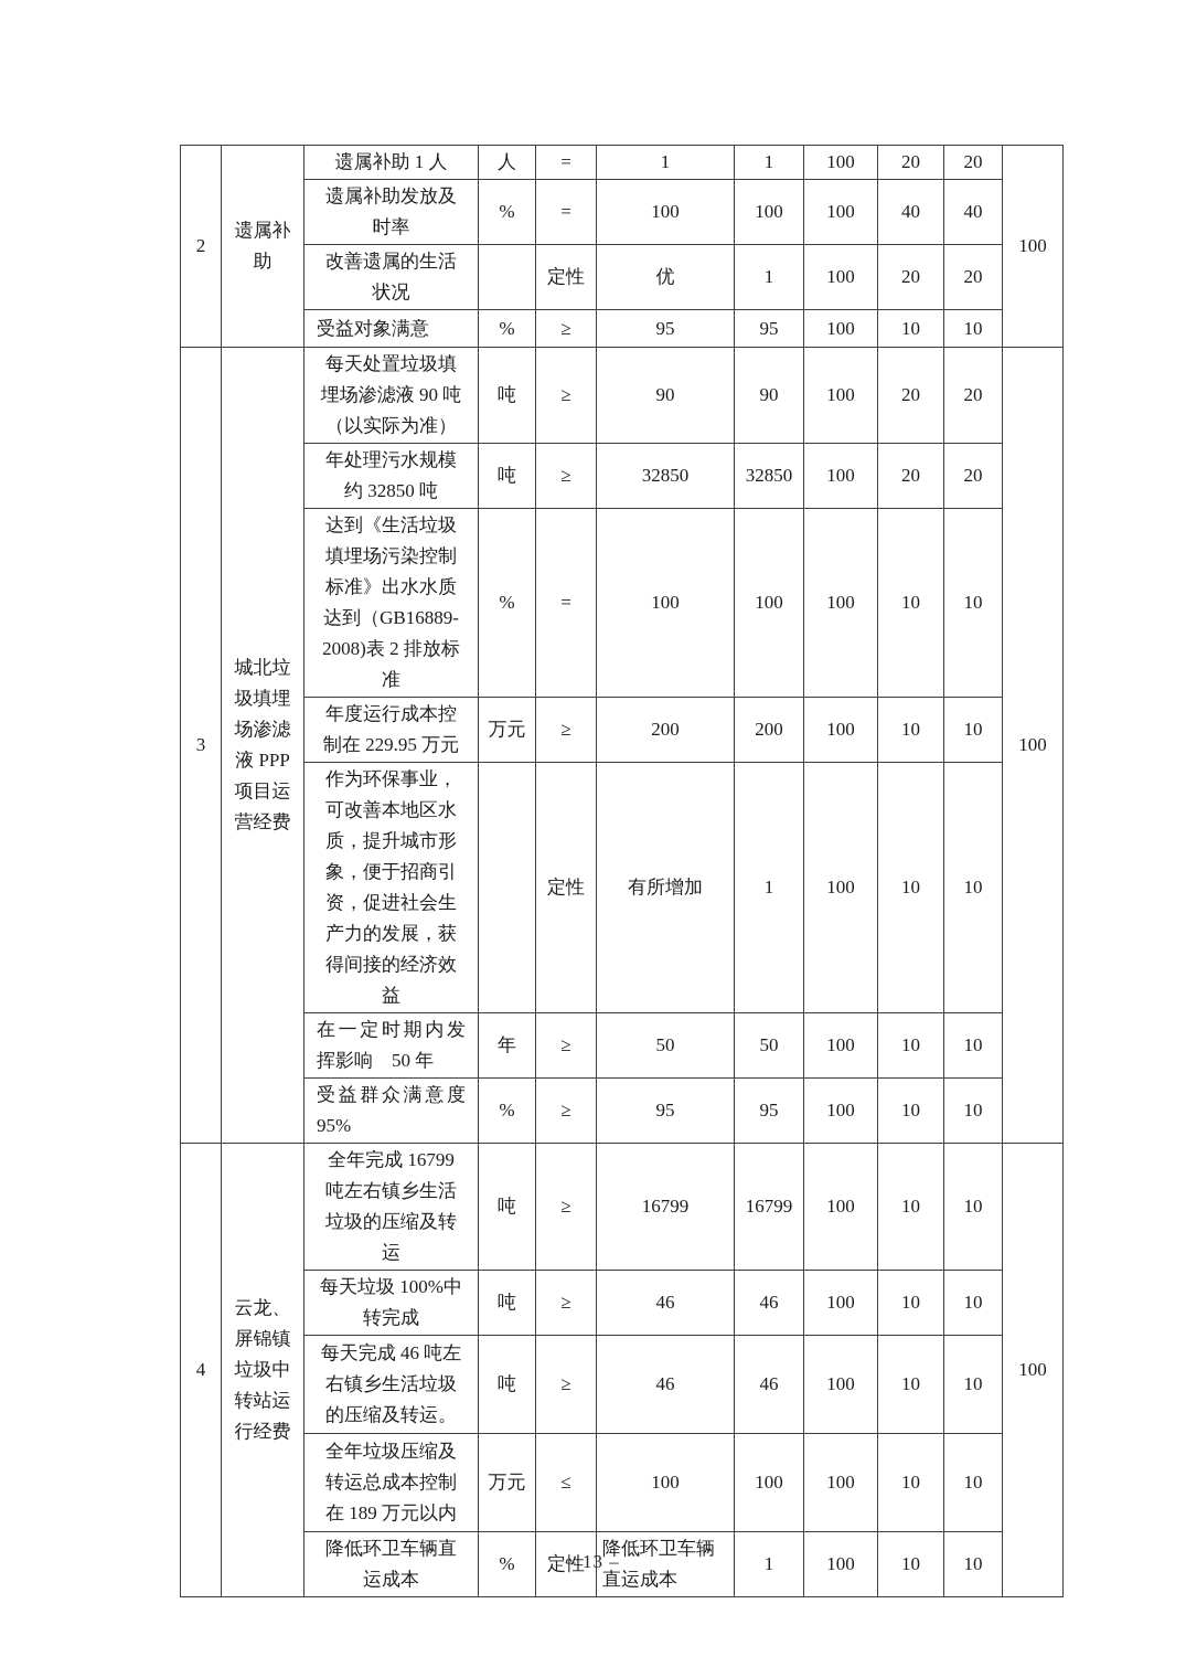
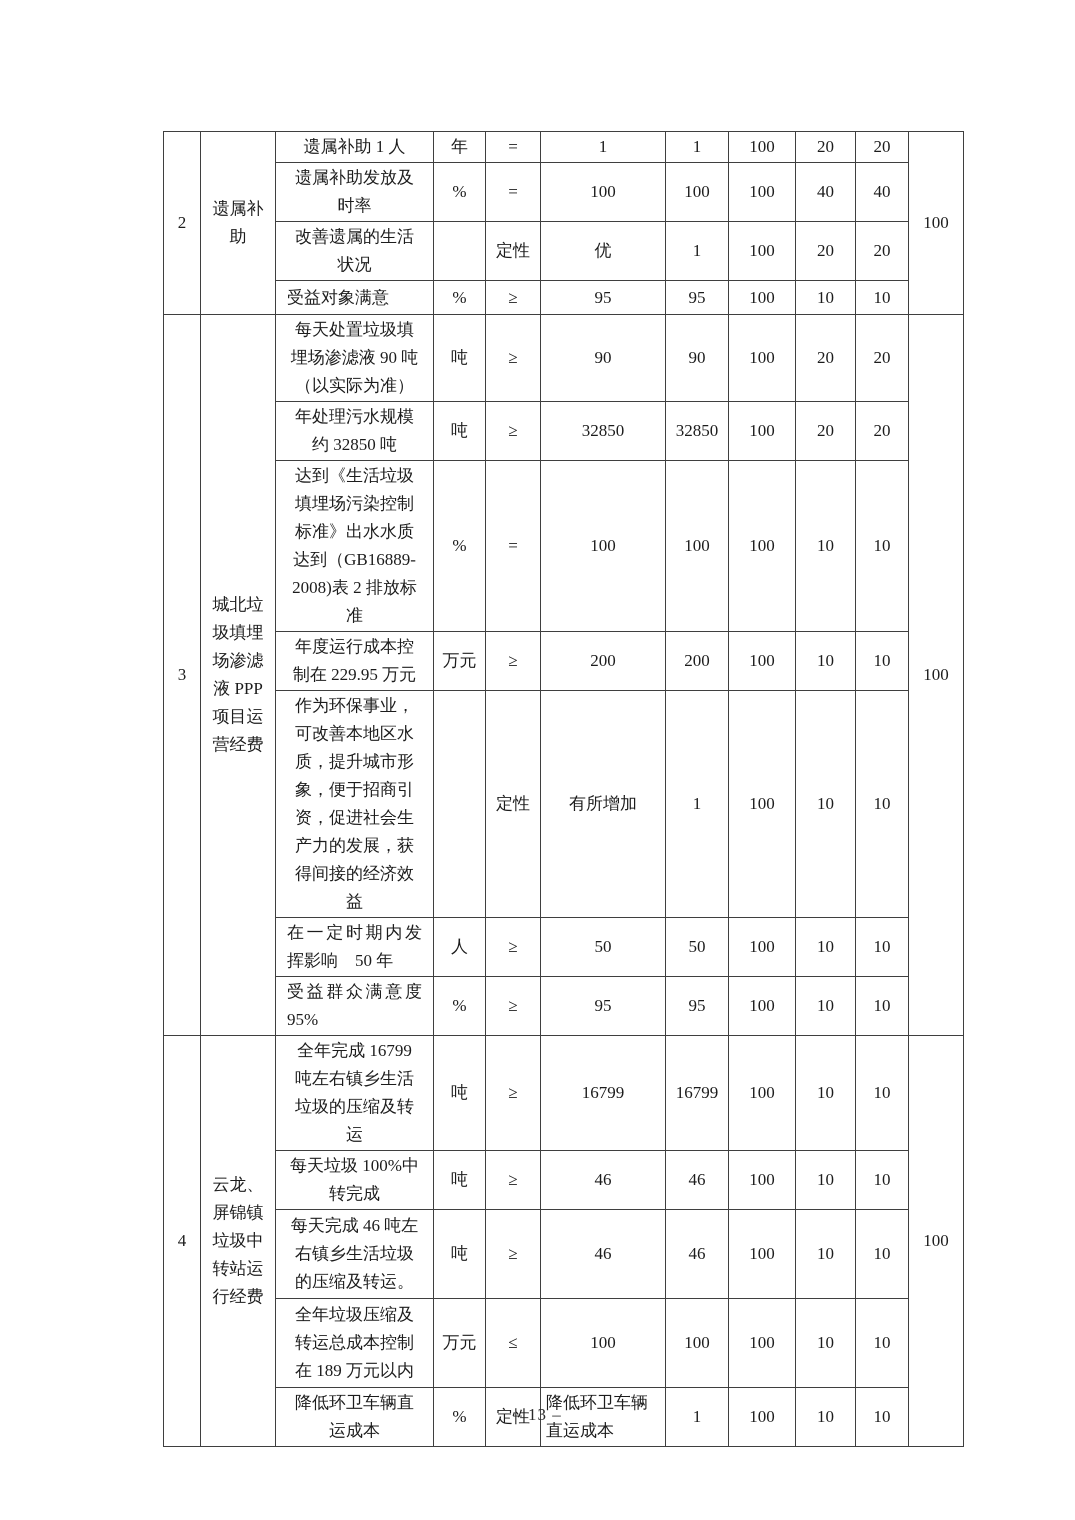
- 2	遗属补 助	遗属补助 1 人	人	=	1	1	100	20	20	100
+ 2	遗属补 助	遗属补助 1 人	年	=	1	1	100	20	20	100
  遗属补助发放及时率	%	=	100	100	100	40	40
  改善遗属的生活状况		定性	优	1	100	20	20
  受益对象满意	%	≥	95	95	100	10	10
  3	城北垃 圾填埋 场渗滤 液 PPP 项目运 营经费	每天处置垃圾填埋场渗滤液 90 吨（以实际为准）	吨	≥	90	90	100	20	20	100
  年处理污水规模约 32850 吨	吨	≥	32850	32850	100	20	20
  达到《生活垃圾填埋场污染控制标准》出水水质达到（GB16889-2008)表 2 排放标准	%	=	100	100	100	10	10
  年度运行成本控制在 229.95 万元	万元	≥	200	200	100	10	10
  作为环保事业，可改善本地区水质，提升城市形象，便于招商引资，促进社会生产力的发展，获得间接的经济效益		定性	有所增加	1	100	10	10
- 在一定时期内发挥影响 50 年	年	≥	50	50	100	10	10
+ 在一定时期内发挥影响 50 年	人	≥	50	50	100	10	10
  受益群众满意度 95%	%	≥	95	95	100	10	10
  4	云龙、 屏锦镇 垃圾中 转站运 行经费	全年完成 16799 吨左右镇乡生活垃圾的压缩及转运	吨	≥	16799	16799	100	10	10	100
  每天垃圾 100%中转完成	吨	≥	46	46	100	10	10
  每天完成 46 吨左右镇乡生活垃圾的压缩及转运。	吨	≥	46	46	100	10	10
  全年垃圾压缩及转运总成本控制在 189 万元以内	万元	≤	100	100	100	10	10
  降低环卫车辆直运成本	%	定性	降低环卫车辆直运成本	1	100	10	10
  – 13 –
